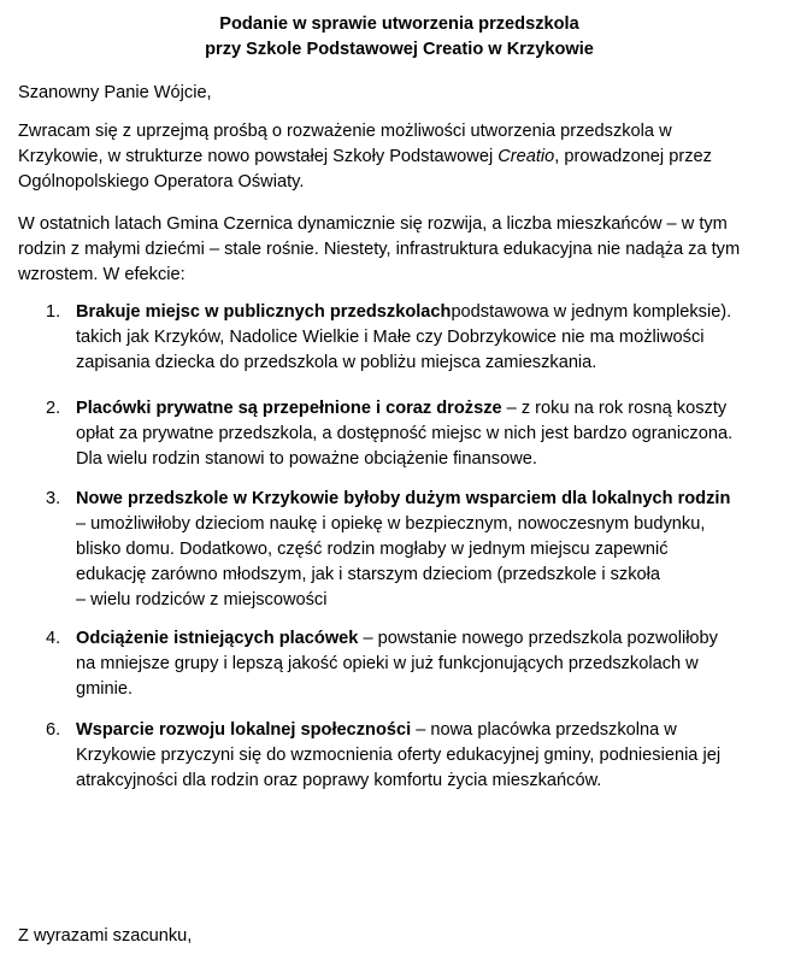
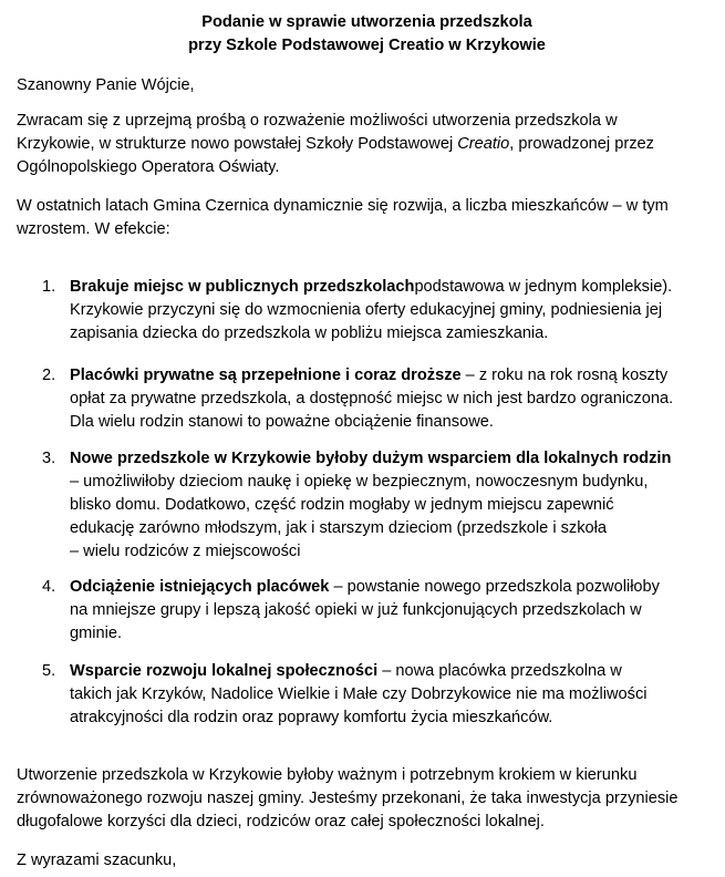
  Podanie w sprawie utworzenia przedszkola
  przy Szkole Podstawowej Creatio w Krzykowie
  Szanowny Panie Wójcie,
  Zwracam się z uprzejmą prośbą o rozważenie możliwości utworzenia przedszkola w
  Krzykowie, w strukturze nowo powstałej Szkoły Podstawowej Creatio, prowadzonej przez
  Ogólnopolskiego Operatora Oświaty.
  W ostatnich latach Gmina Czernica dynamicznie się rozwija, a liczba mieszkańców – w tym
- rodzin z małymi dziećmi – stale rośnie. Niestety, infrastruktura edukacyjna nie nadąża za tym
  wzrostem. W efekcie:
  1.
  Brakuje miejsc w publicznych przedszkolachpodstawowa w jednym kompleksie).
- takich jak Krzyków, Nadolice Wielkie i Małe czy Dobrzykowice nie ma możliwości
+ Krzykowie przyczyni się do wzmocnienia oferty edukacyjnej gminy, podniesienia jej
  zapisania dziecka do przedszkola w pobliżu miejsca zamieszkania.
  2.
  Placówki prywatne są przepełnione i coraz droższe – z roku na rok rosną koszty
  opłat za prywatne przedszkola, a dostępność miejsc w nich jest bardzo ograniczona.
  Dla wielu rodzin stanowi to poważne obciążenie finansowe.
  3.
  Nowe przedszkole w Krzykowie byłoby dużym wsparciem dla lokalnych rodzin
  – umożliwiłoby dzieciom naukę i opiekę w bezpiecznym, nowoczesnym budynku,
  blisko domu. Dodatkowo, część rodzin mogłaby w jednym miejscu zapewnić
  edukację zarówno młodszym, jak i starszym dzieciom (przedszkole i szkoła
  – wielu rodziców z miejscowości
  4.
  Odciążenie istniejących placówek – powstanie nowego przedszkola pozwoliłoby
  na mniejsze grupy i lepszą jakość opieki w już funkcjonujących przedszkolach w
  gminie.
- 6.
+ 5.
  Wsparcie rozwoju lokalnej społeczności – nowa placówka przedszkolna w
- Krzykowie przyczyni się do wzmocnienia oferty edukacyjnej gminy, podniesienia jej
+ takich jak Krzyków, Nadolice Wielkie i Małe czy Dobrzykowice nie ma możliwości
  atrakcyjności dla rodzin oraz poprawy komfortu życia mieszkańców.
+ Utworzenie przedszkola w Krzykowie byłoby ważnym i potrzebnym krokiem w kierunku
+ zrównoważonego rozwoju naszej gminy. Jesteśmy przekonani, że taka inwestycja przyniesie
+ długofalowe korzyści dla dzieci, rodziców oraz całej społeczności lokalnej.
  Z wyrazami szacunku,
